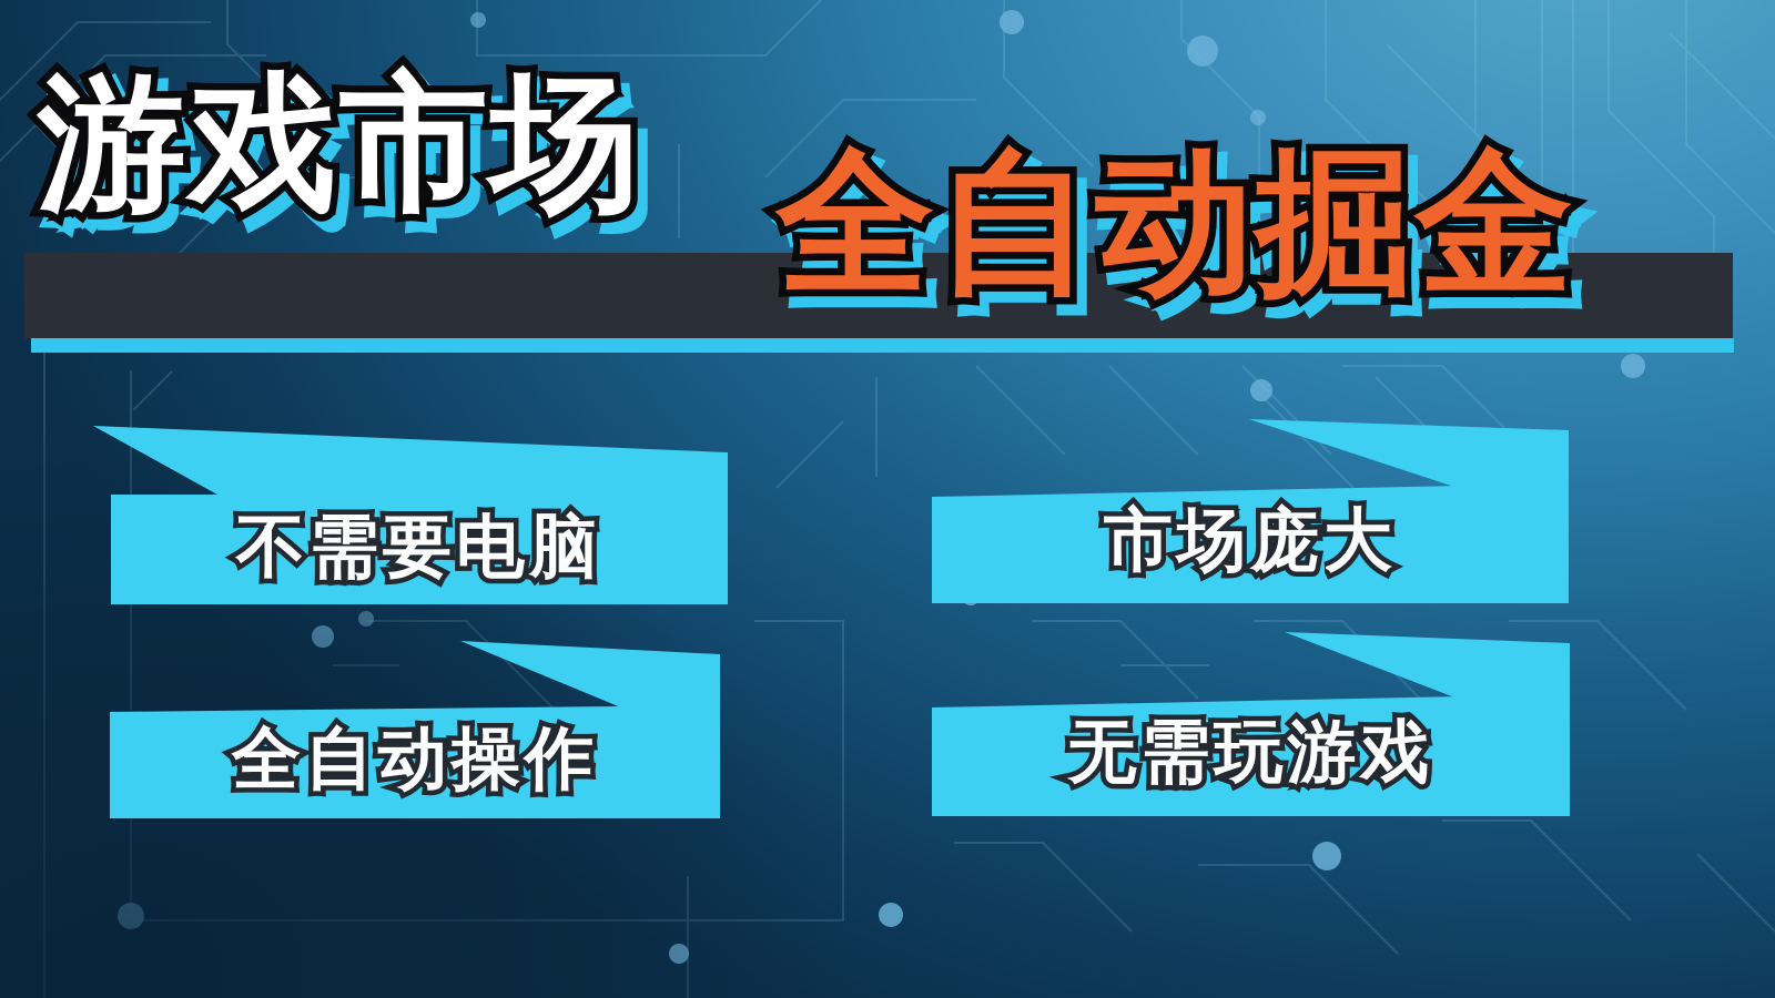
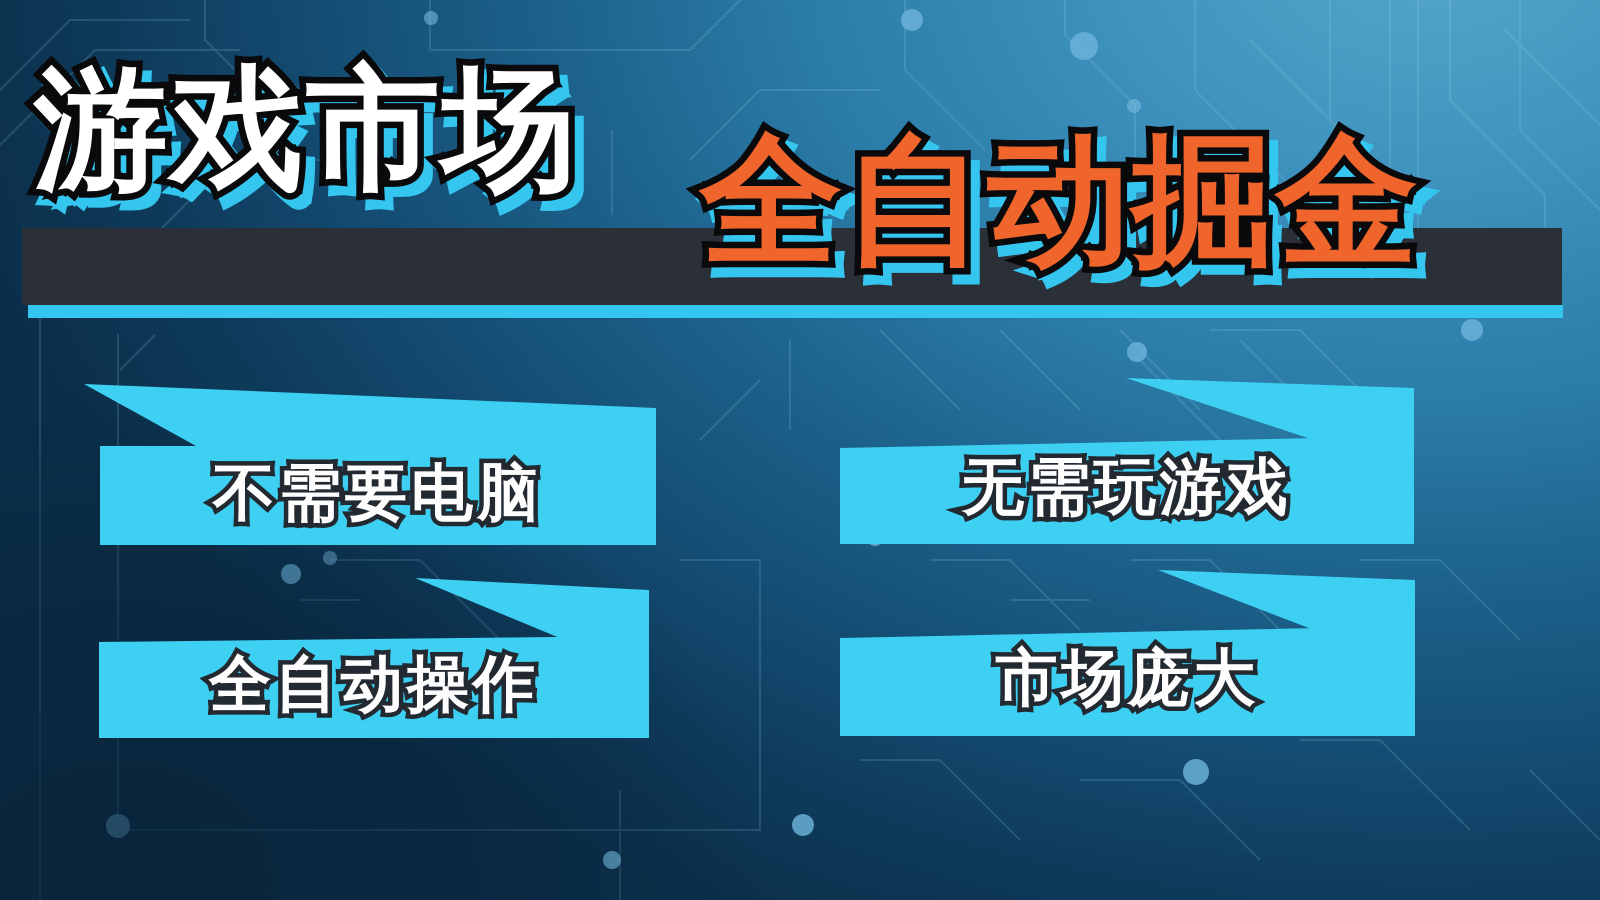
  游戏市场
  全自动掘金
  不需要电脑
- 市场庞大
+ 无需玩游戏
  全自动操作
- 无需玩游戏
+ 市场庞大
